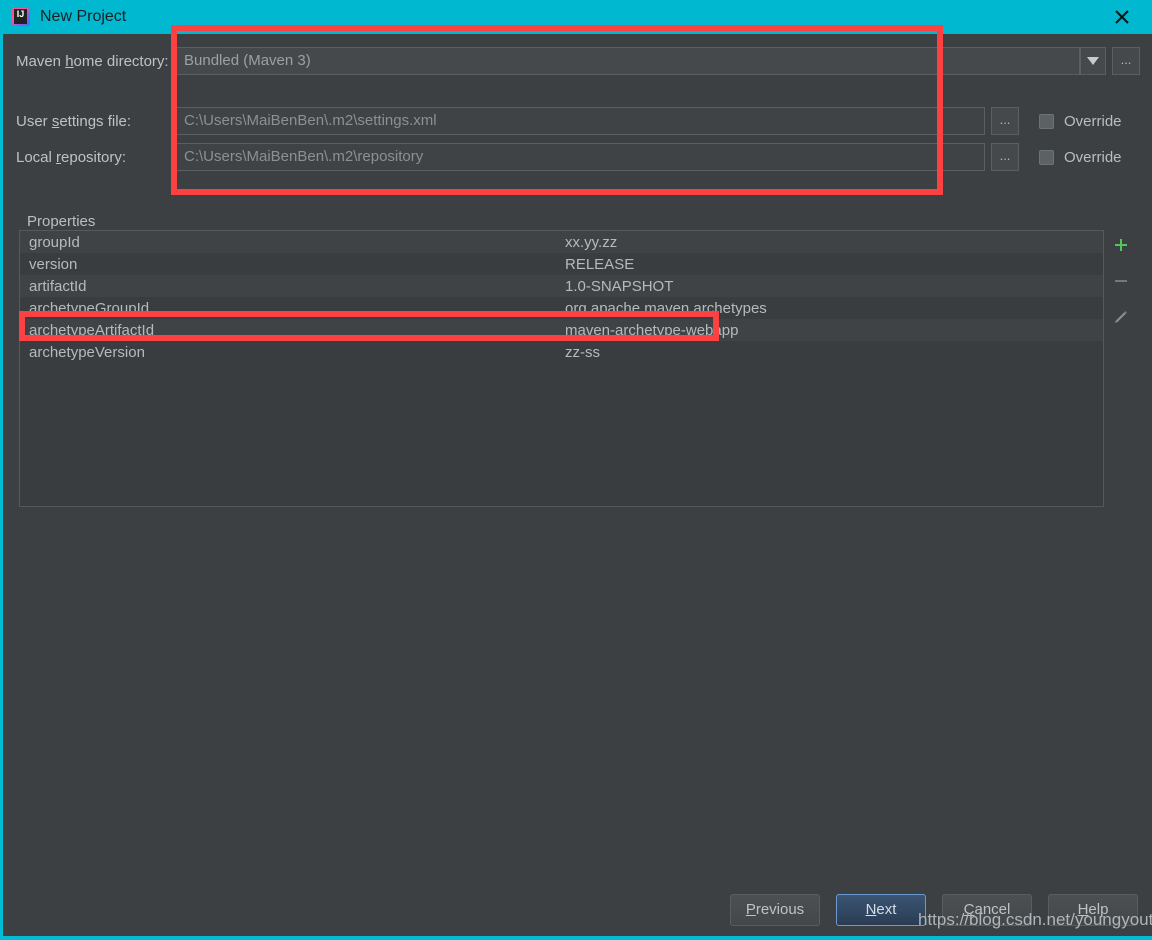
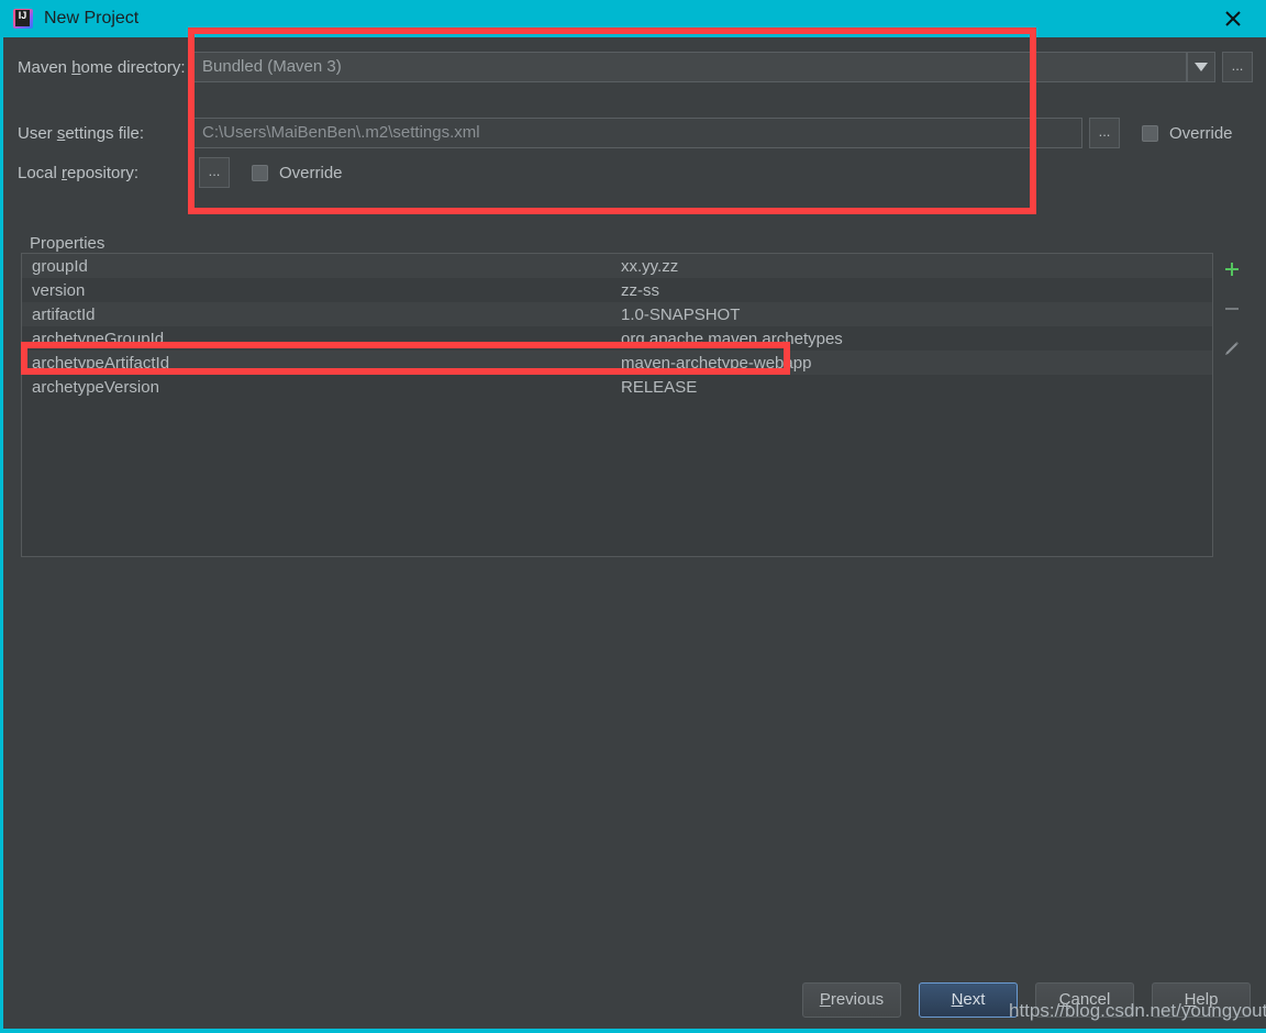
  New Project
  Maven home directory:
  Bundled (Maven 3)
  ...
  User settings file:
  C:\Users\MaiBenBen\.m2\settings.xml
  ...
  Override
  Local repository:
- C:\Users\MaiBenBen\.m2\repository
  ...
  Override
  Properties
  groupId
  xx.yy.zz
  version
- RELEASE
+ zz-ss
  artifactId
  1.0-SNAPSHOT
  archetypeGroupId
  org.apache.maven.archetypes
  archetypeArtifactId
  maven-archetype-webapp
  archetypeVersion
- zz-ss
+ RELEASE
  Previous
  Next
  Cancel
  Help
  https://blog.csdn.net/youngyout
